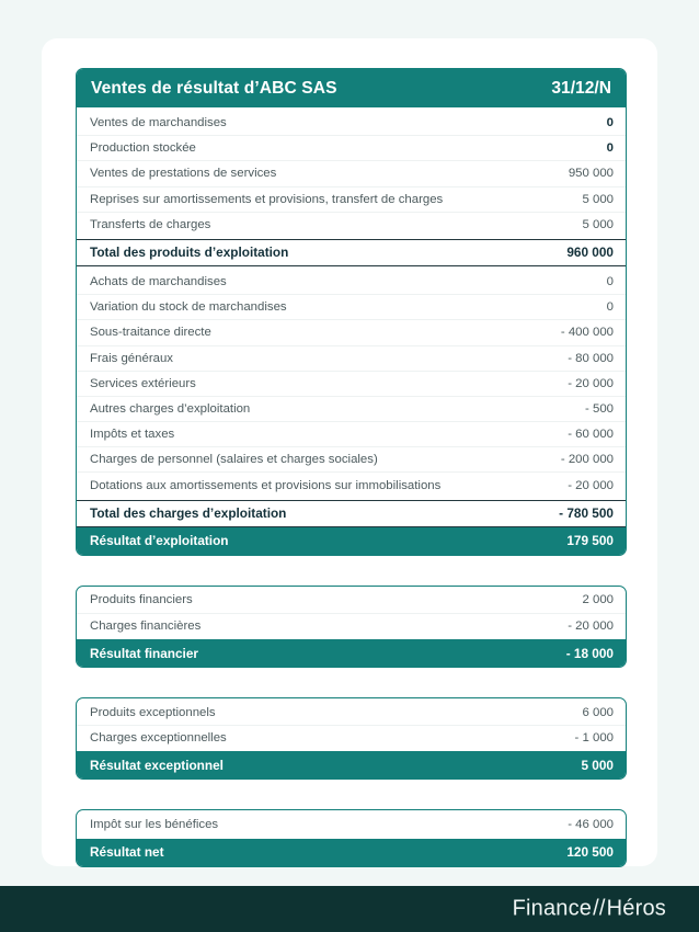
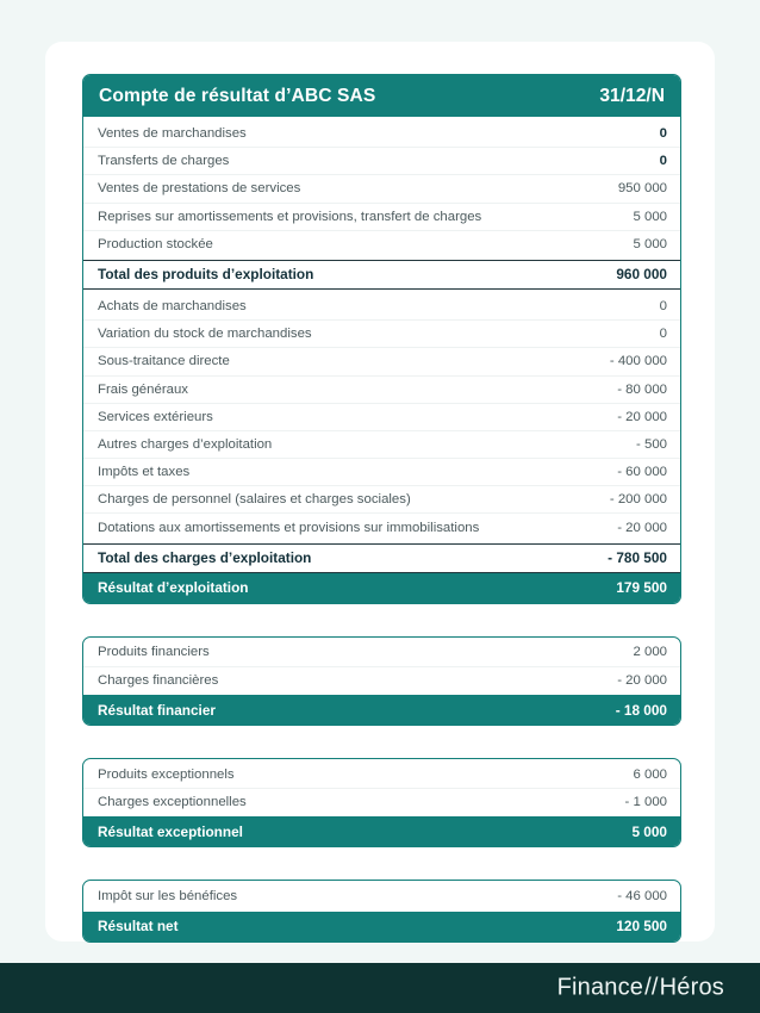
- Ventes de résultat d’ABC SAS
+ Compte de résultat d’ABC SAS
  31/12/N
  Ventes de marchandises
  0
- Production stockée
+ Transferts de charges
  0
  Ventes de prestations de services
  950 000
  Reprises sur amortissements et provisions, transfert de charges
  5 000
- Transferts de charges
+ Production stockée
  5 000
  Total des produits d’exploitation
  960 000
  Achats de marchandises
  0
  Variation du stock de marchandises
  0
  Sous-traitance directe
  - 400 000
  Frais généraux
  - 80 000
  Services extérieurs
  - 20 000
  Autres charges d’exploitation
  - 500
  Impôts et taxes
  - 60 000
  Charges de personnel (salaires et charges sociales)
  - 200 000
  Dotations aux amortissements et provisions sur immobilisations
  - 20 000
  Total des charges d’exploitation
  - 780 500
  Résultat d’exploitation
  179 500
  Produits financiers
  2 000
  Charges financières
  - 20 000
  Résultat financier
  - 18 000
  Produits exceptionnels
  6 000
  Charges exceptionnelles
  - 1 000
  Résultat exceptionnel
  5 000
  Impôt sur les bénéfices
  - 46 000
  Résultat net
  120 500
  Finance
  //
  Héros
